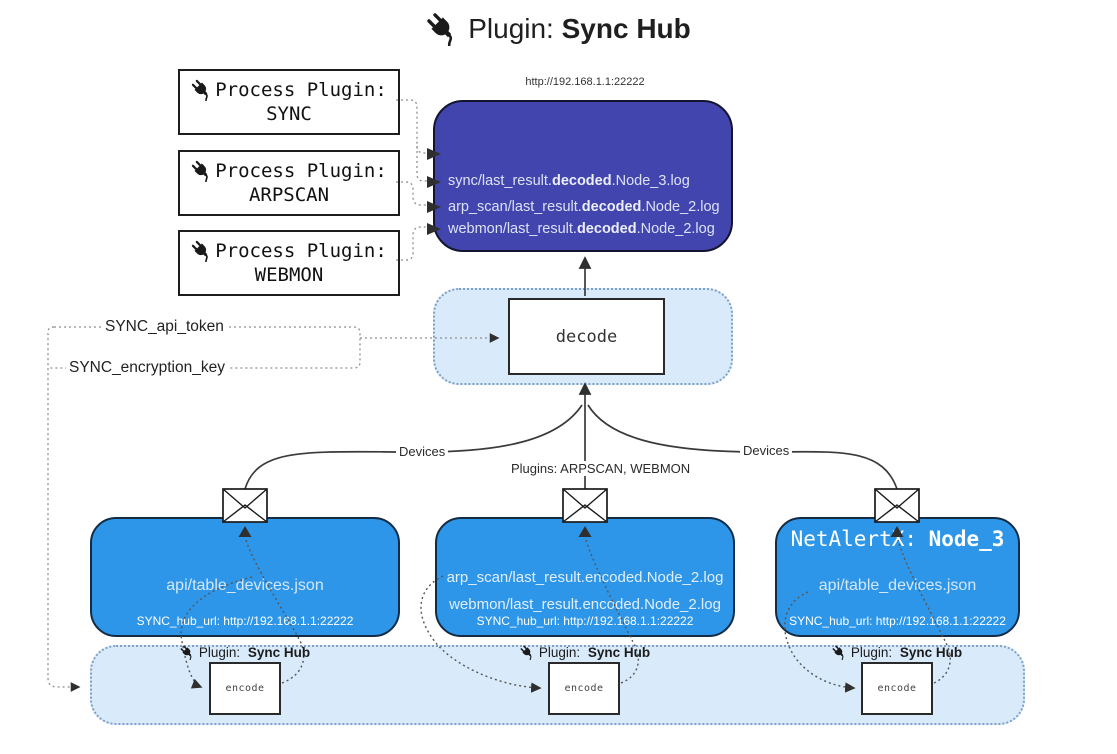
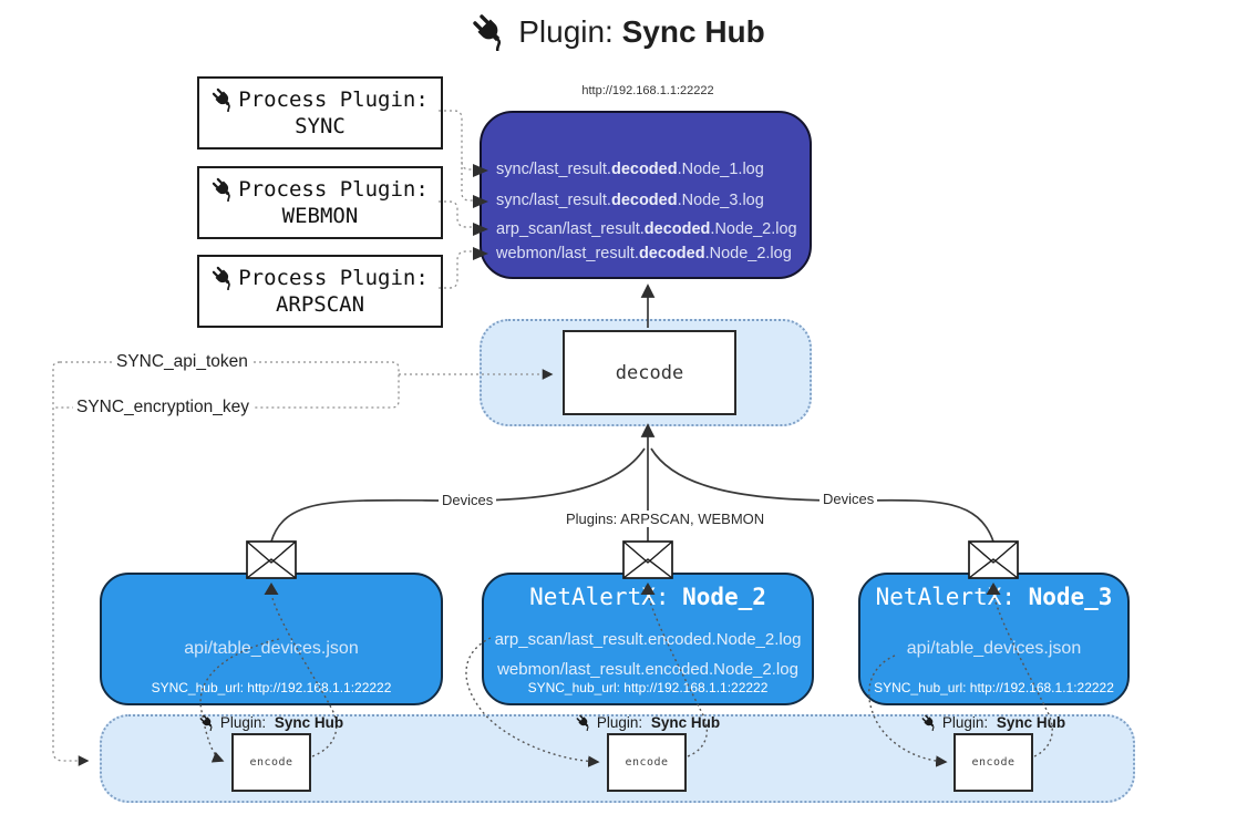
  Plugin: Sync Hub
  Process Plugin:
  SYNC
  Process Plugin:
- ARPSCAN
+ WEBMON
  Process Plugin:
- WEBMON
+ ARPSCAN
  http://192.168.1.1:22222
+ sync/last_result.decoded.Node_1.log
  sync/last_result.decoded.Node_3.log
  arp_scan/last_result.decoded.Node_2.log
  webmon/last_result.decoded.Node_2.log
  decode
  SYNC_api_token
  SYNC_encryption_key
  Devices
  Devices
  Plugins: ARPSCAN, WEBMON
  api/table_devices.json
  SYNC_hub_url: http://192.168.1.1:22222
+ NetAlertX: Node_2
  arp_scan/last_result.encoded.Node_2.log
  webmon/last_result.encoded.Node_2.log
  SYNC_hub_url: http://192.168.1.1:22222
  NetAlertX: Node_3
  api/table_devices.json
  SYNC_hub_url: http://192.168.1.1:22222
  encode
  encode
  encode
  Plugin:
  Sync Hub
  Plugin:
  Sync Hub
  Plugin:
  Sync Hub
